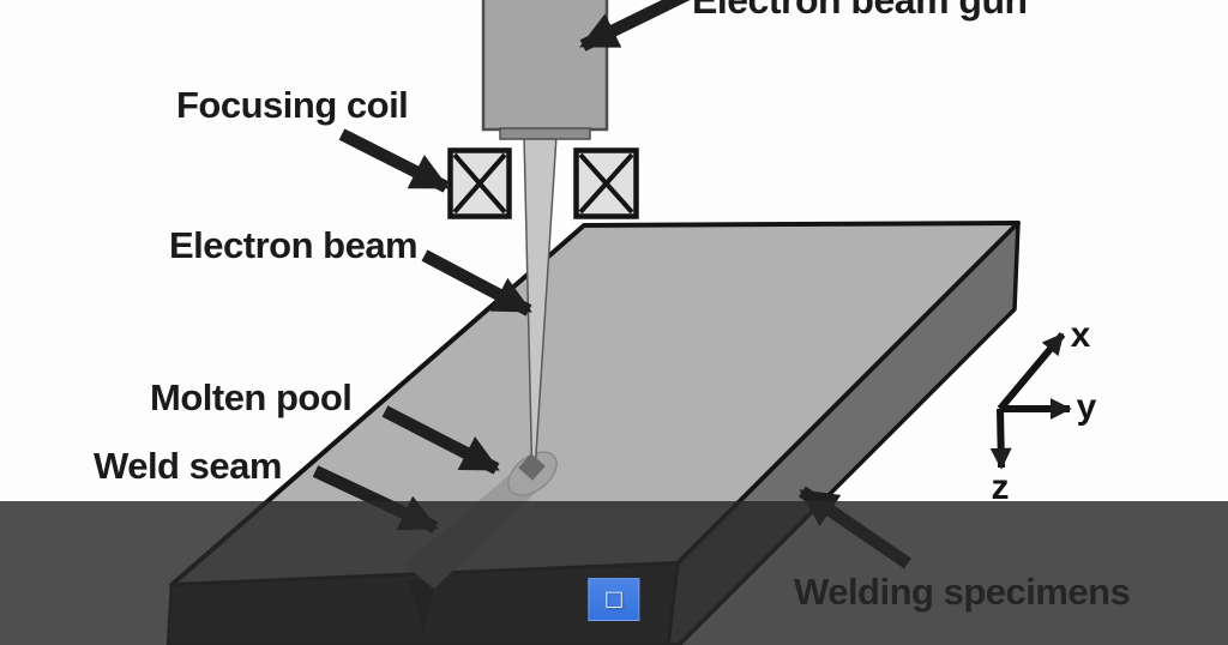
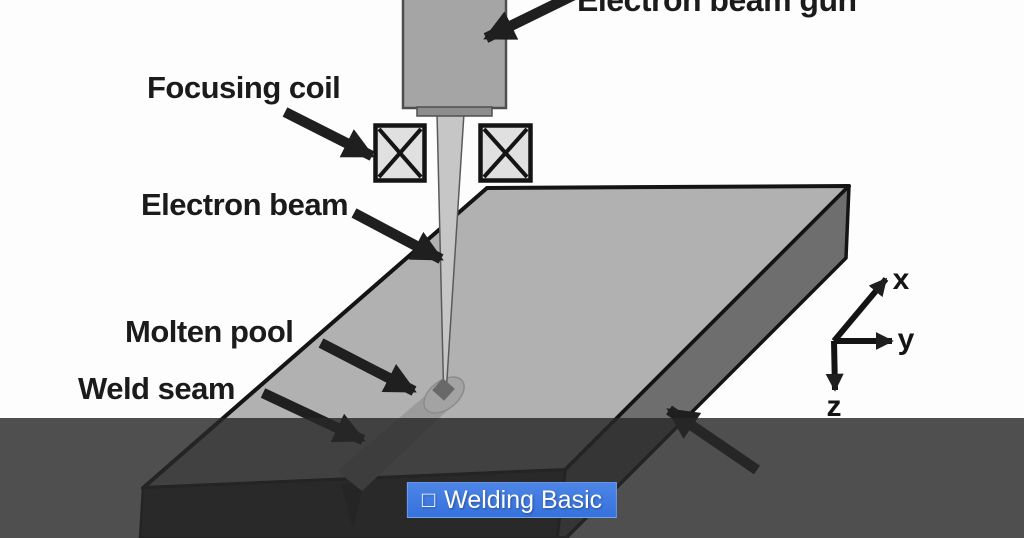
  Electron beam gun
  Focusing coil
  Electron beam
  Molten pool
  Weld seam
- Welding specimens
  x
  y
  z
  □
+ Welding Basic
